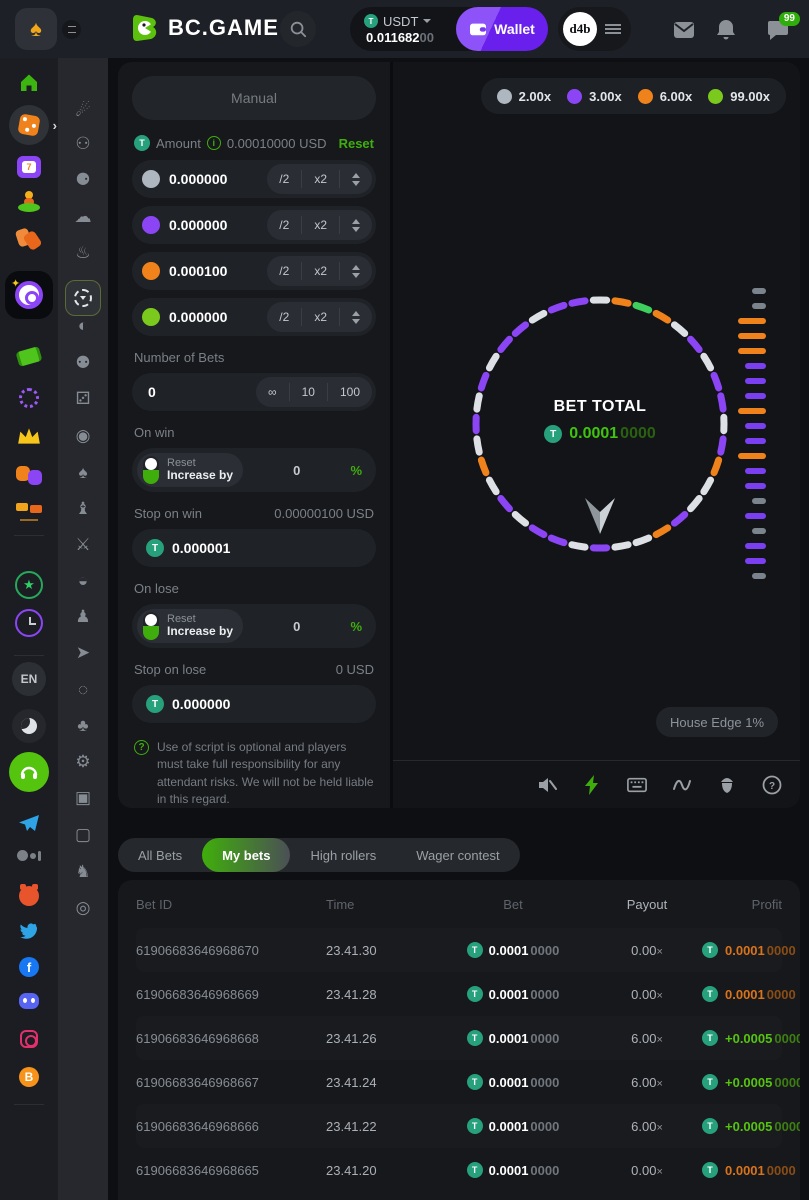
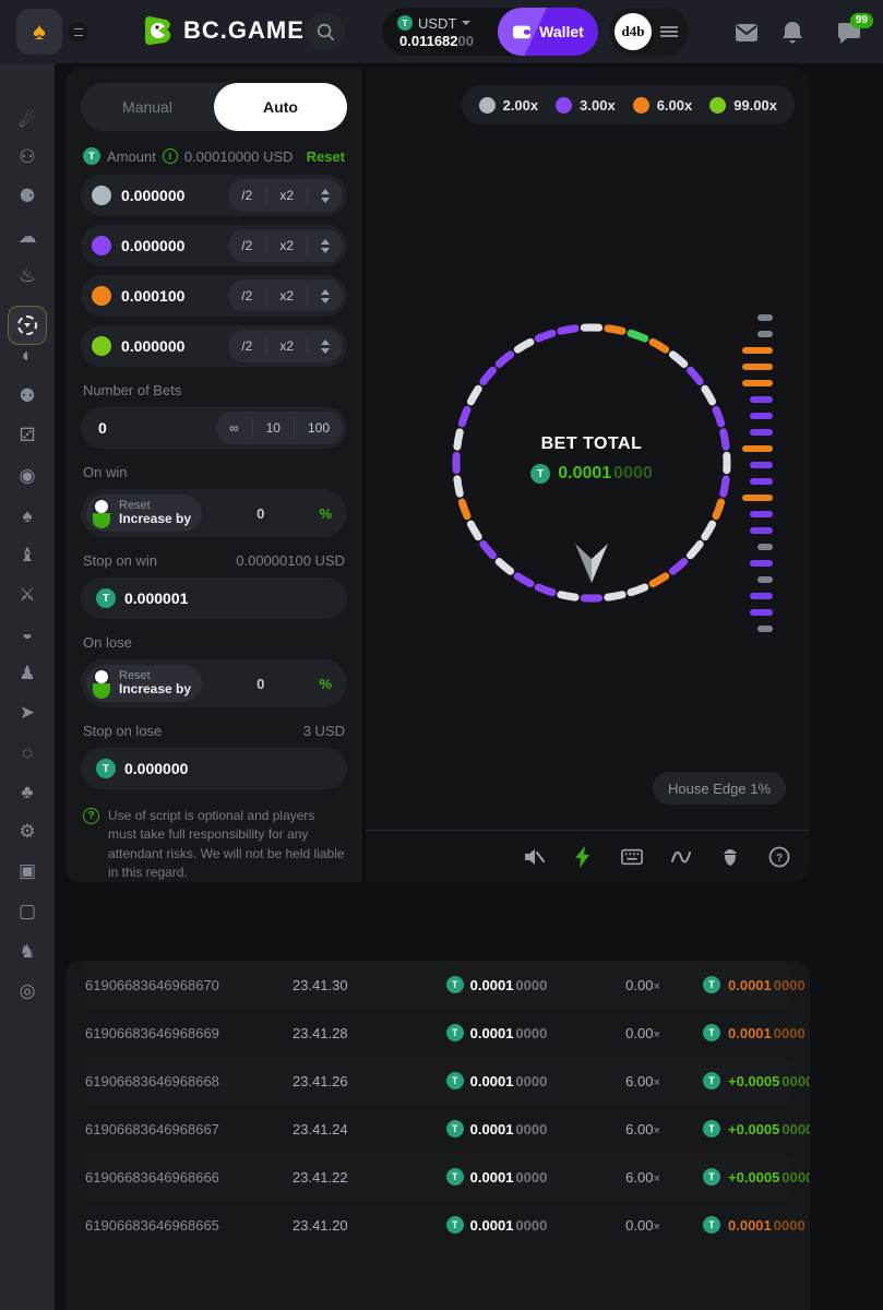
  ♠
  BC.GAME
  T
  USDT
  0.01168200
  Wallet
  d4b
  99
- ›
- 7
- ✦
- ★
- EN
- f
- B
  ☄
  ⚇
  ⚈
  ☁
  ♨
  ◐
  ⚉
  ⚂
  ◉
  ♠
  ♝
  ⚔
  ◒
  ♟
  ➤
  ◌
  ♣
  ⚙
  ▣
  ▢
  ♞
  ◎
  Manual
+ Auto
  T
  Amount
  i
  0.00010000 USD
  Reset
  0.000000
  /2
  x2
  0.000000
  /2
  x2
  0.000100
  /2
  x2
  0.000000
  /2
  x2
  Number of Bets
  0
  ∞
  10
  100
  On win
  Reset
  Increase by
  0
  %
  Stop on win
  0.00000100 USD
  T
  0.000001
  On lose
  Reset
  Increase by
  0
  %
  Stop on lose
- 0 USD
+ 3 USD
  T
  0.000000
  ?
  Use of script is optional and players must take full responsibility for any attendant risks. We will not be held liable in this regard.
  2.00x
  3.00x
  6.00x
  99.00x
  BET TOTAL
  T
  0.0001
  0000
  House Edge 1%
  ?
- All Bets
- My bets
- High rollers
- Wager contest
- Bet ID
- Time
- Bet
- Payout
- Profit
  61906683646968670
  23.41.30
  T
  0.0001
  0000
  0.00×
  T
  0.0001
  0000
  61906683646968669
  23.41.28
  T
  0.0001
  0000
  0.00×
  T
  0.0001
  0000
  61906683646968668
  23.41.26
  T
  0.0001
  0000
  6.00×
  T
  +0.0005
  0000
  61906683646968667
  23.41.24
  T
  0.0001
  0000
  6.00×
  T
  +0.0005
  0000
  61906683646968666
  23.41.22
  T
  0.0001
  0000
  6.00×
  T
  +0.0005
  0000
  61906683646968665
  23.41.20
  T
  0.0001
  0000
  0.00×
  T
  0.0001
  0000
